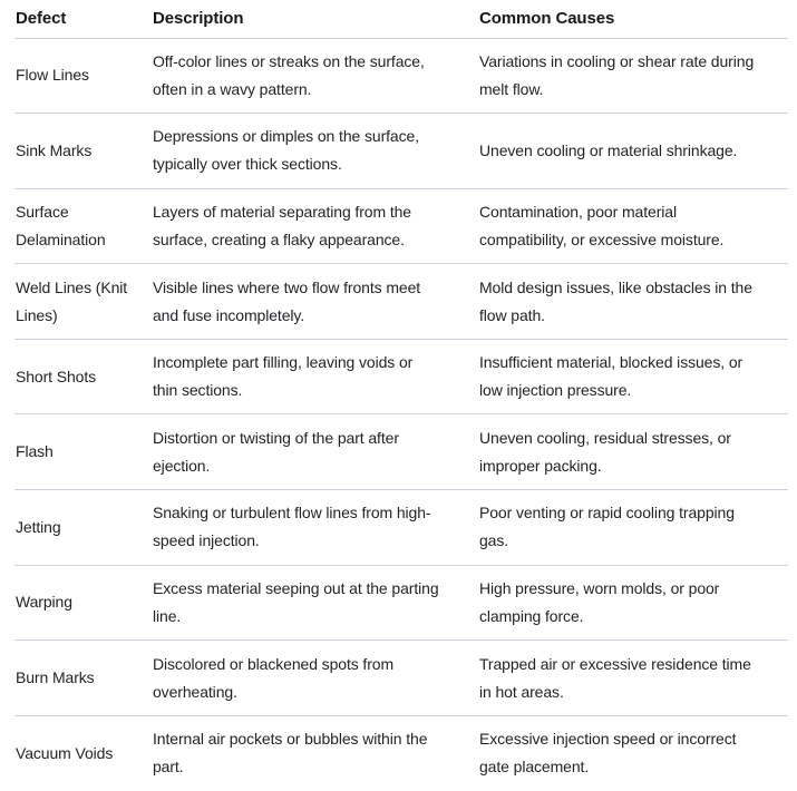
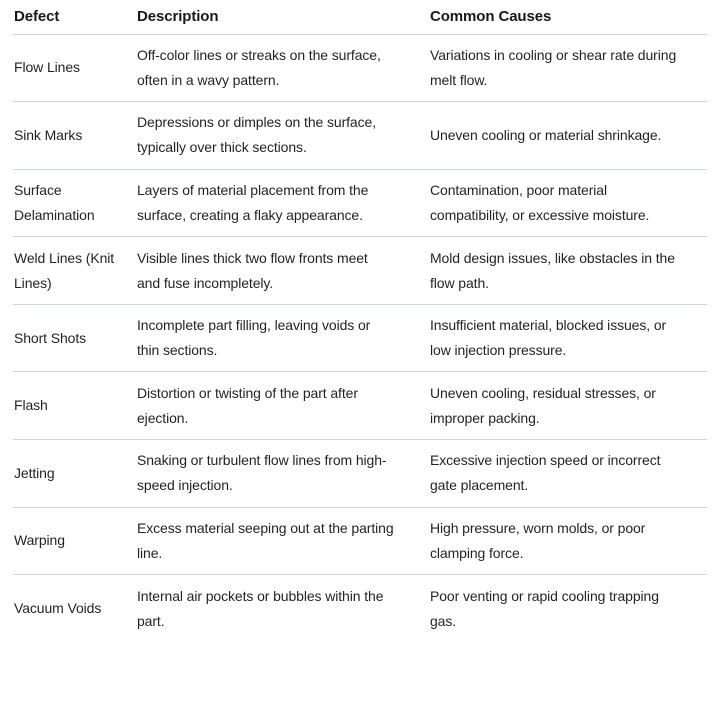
  Defect	Description	Common Causes
  Flow Lines	Off-color lines or streaks on the surface, often in a wavy pattern.	Variations in cooling or shear rate during melt flow.
  Sink Marks	Depressions or dimples on the surface, typically over thick sections.	Uneven cooling or material shrinkage.
- Surface Delamination	Layers of material separating from the surface, creating a flaky appearance.	Contamination, poor material compatibility, or excessive moisture.
+ Surface Delamination	Layers of material placement from the surface, creating a flaky appearance.	Contamination, poor material compatibility, or excessive moisture.
- Weld Lines (Knit Lines)	Visible lines where two flow fronts meet and fuse incompletely.	Mold design issues, like obstacles in the flow path.
+ Weld Lines (Knit Lines)	Visible lines thick two flow fronts meet and fuse incompletely.	Mold design issues, like obstacles in the flow path.
  Short Shots	Incomplete part filling, leaving voids or thin sections.	Insufficient material, blocked issues, or low injection pressure.
  Flash	Distortion or twisting of the part after ejection.	Uneven cooling, residual stresses, or improper packing.
- Jetting	Snaking or turbulent flow lines from high- speed injection.	Poor venting or rapid cooling trapping gas.
+ Jetting	Snaking or turbulent flow lines from high- speed injection.	Excessive injection speed or incorrect gate placement.
  Warping	Excess material seeping out at the parting line.	High pressure, worn molds, or poor clamping force.
- Burn Marks	Discolored or blackened spots from overheating.	Trapped air or excessive residence time in hot areas.
- Vacuum Voids	Internal air pockets or bubbles within the part.	Excessive injection speed or incorrect gate placement.
+ Vacuum Voids	Internal air pockets or bubbles within the part.	Poor venting or rapid cooling trapping gas.
